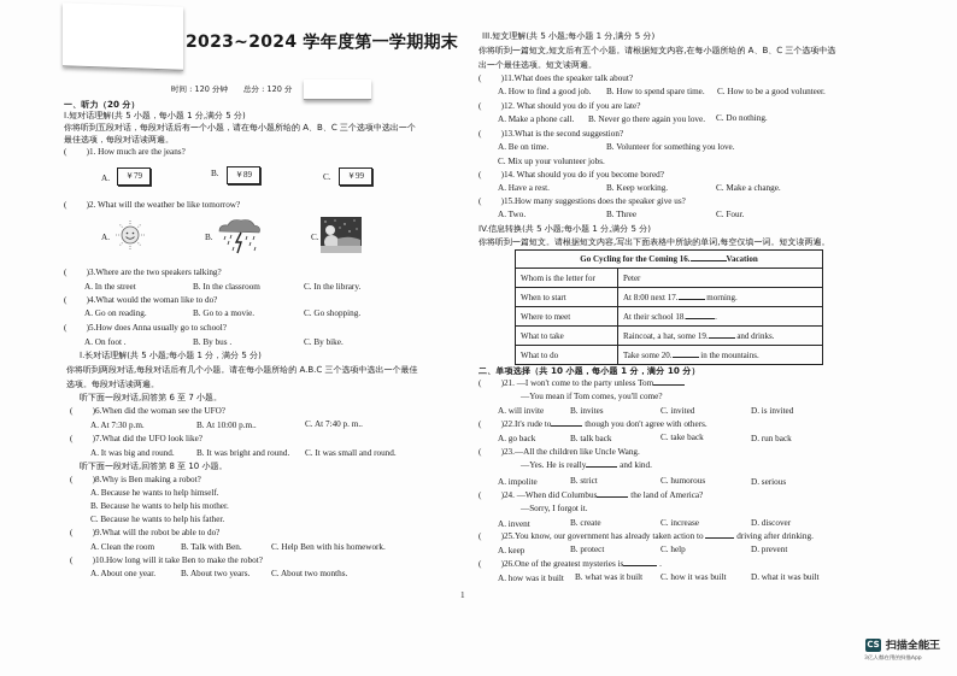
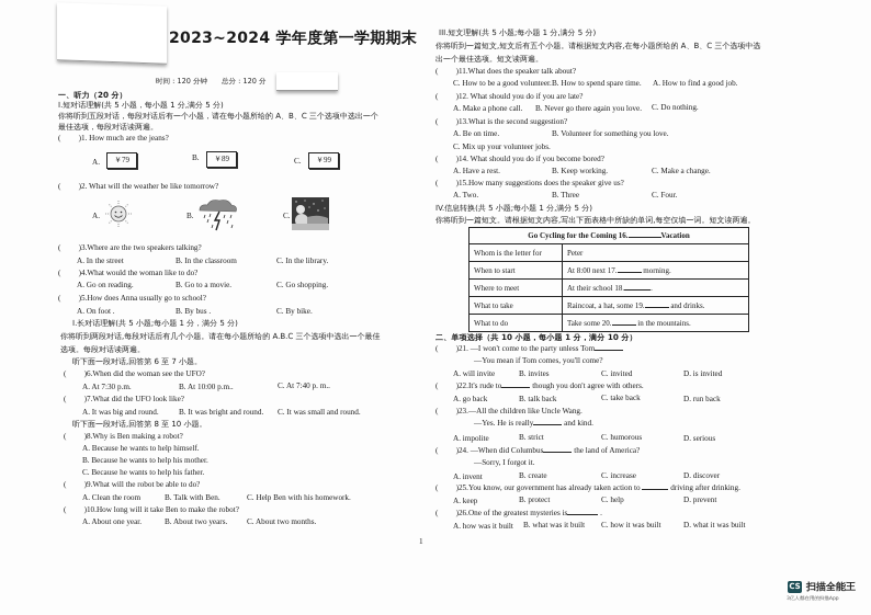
  2023~2024 学年度第一学期期末
  时间：120 分钟 总分：120 分
  一、听力（20 分）
  I.短对话理解(共 5 小题，每小题 1 分,满分 5 分)
  你将听到五段对话，每段对话后有一个小题，请在每小题所给的 A、B、C 三个选项中选出一个
  最佳选项，每段对话读两遍。
  ( )1. How much are the jeans?
  A.
  ￥79
  B.
  ￥89
  C.
  ￥99
  ( )2. What will the weather be like tomorrow?
  A.
  B.
  C.
  ( )3.Where are the two speakers talking?
  A. In the street
  B. In the classroom
  C. In the library.
  ( )4.What would the woman like to do?
  A. Go on reading.
  B. Go to a movie.
  C. Go shopping.
  ( )5.How does Anna usually go to school?
  A. On foot .
  B. By bus .
  C. By bike.
  I.长对话理解(共 5 小题;每小题 1 分，满分 5 分)
  你将听到两段对话,每段对话后有几个小题。请在每小题所给的 A.B.C 三个选项中选出一个最佳
  选项。每段对话读两遍。
  听下面一段对话,回答第 6 至 7 小题。
  ( )6.When did the woman see the UFO?
  A. At 7:30 p.m.
  B. At 10:00 p.m..
  C. At 7:40 p. m..
  ( )7.What did the UFO look like?
  A. It was big and round.
  B. It was bright and round.
  C. It was small and round.
  听下面一段对话,回答第 8 至 10 小题。
  ( )8.Why is Ben making a robot?
  A. Because he wants to help himself.
  B. Because he wants to help his mother.
  C. Because he wants to help his father.
  ( )9.What will the robot be able to do?
  A. Clean the room
  B. Talk with Ben.
  C. Help Ben with his homework.
  ( )10.How long will it take Ben to make the robot?
  A. About one year.
  B. About two years.
  C. About two months.
  1
  III.短文理解(共 5 小题;每小题 1 分,满分 5 分)
  你将听到一篇短文,短文后有五个小题。请根据短文内容,在每小题所给的 A、B、C 三个选项中选
  出一个最佳选项。短文读两遍。
  ( )11.What does the speaker talk about?
- A. How to find a good job.
+ C. How to be a good volunteer.
  B. How to spend spare time.
- C. How to be a good volunteer.
+ A. How to find a good job.
  ( )12. What should you do if you are late?
  A. Make a phone call.
  B. Never go there again you love.
  C. Do nothing.
  ( )13.What is the second suggestion?
  A. Be on time.
  B. Volunteer for something you love.
  C. Mix up your volunteer jobs.
  ( )14. What should you do if you become bored?
  A. Have a rest.
  B. Keep working.
  C. Make a change.
  ( )15.How many suggestions does the speaker give us?
  A. Two.
  B. Three
  C. Four.
  IV.信息转换(共 5 小题;每小题 1 分,满分 5 分)
  你将听到一篇短文。请根据短文内容,写出下面表格中所缺的单词,每空仅填一词。短文读两遍。
  Go Cycling for the Coming 16. Vacation
  Whom is the letter for	Peter
  When to start	At 8:00 next 17. morning.
  Where to meet	At their school 18. .
  What to take	Raincoat, a hat, some 19. and drinks.
  What to do	Take some 20. in the mountains.
  二、单项选择（共 10 小题，每小题 1 分，满分 10 分）
  ( )21. —I won't come to the party unless Tom
  —You mean if Tom comes, you'll come?
  A. will invite
  B. invites
  C. invited
  D. is invited
  ( )22.It's rude to though you don't agree with others.
  A. go back
  B. talk back
  C. take back
  D. run back
  ( )23.—All the children like Uncle Wang.
  —Yes. He is really and kind.
  A. impolite
  B. strict
  C. humorous
  D. serious
  ( )24. —When did Columbus the land of America?
  —Sorry, I forgot it.
  A. invent
  B. create
  C. increase
  D. discover
  ( )25.You know, our government has already taken action to driving after drinking.
  A. keep
  B. protect
  C. help
  D. prevent
  ( )26.One of the greatest mysteries is .
  A. how was it built
  B. what was it built
  C. how it was built
  D. what it was built
  CS
  扫描全能王
